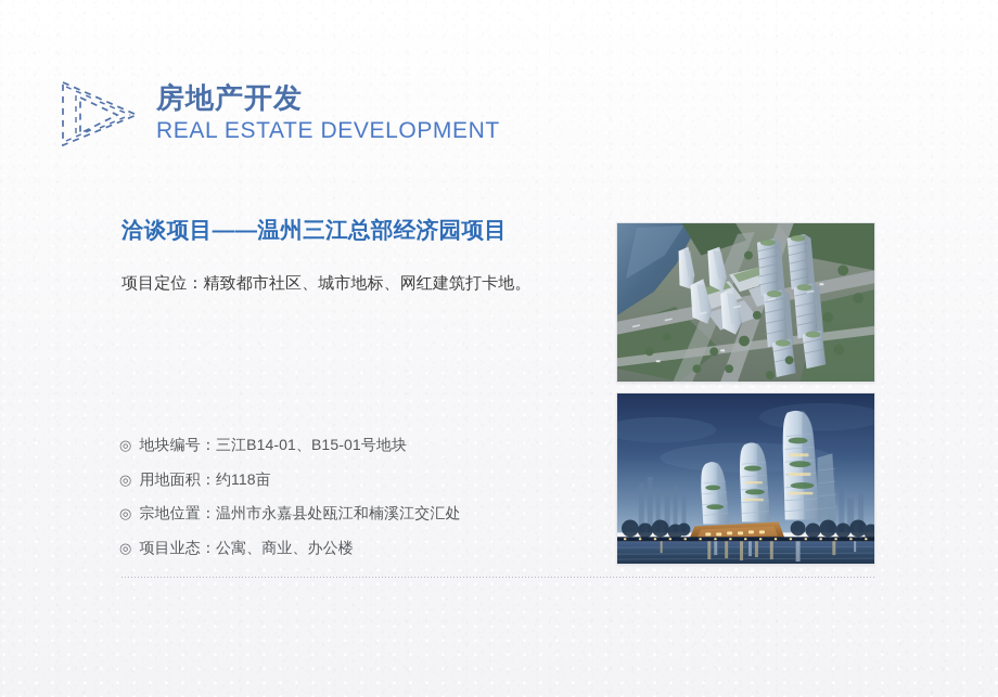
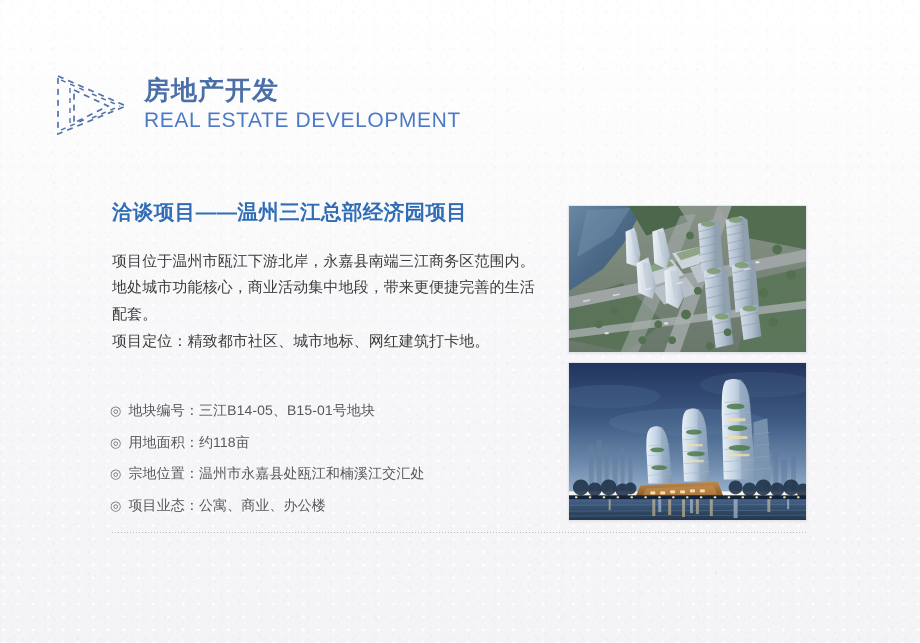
  房地产开发
  REAL ESTATE DEVELOPMENT
  洽谈项目——温州三江总部经济园项目
+ 项目位于温州市瓯江下游北岸，永嘉县南端三江商务区范围内。地处城市功能核心，商业活动集中地段，带来更便捷完善的生活配套。
  项目定位：精致都市社区、城市地标、网红建筑打卡地。
  ◎
- 地块编号：三江B14-01、B15-01号地块
+ 地块编号：三江B14-05、B15-01号地块
  ◎
  用地面积：约118亩
  ◎
  宗地位置：温州市永嘉县处瓯江和楠溪江交汇处
  ◎
  项目业态：公寓、商业、办公楼
